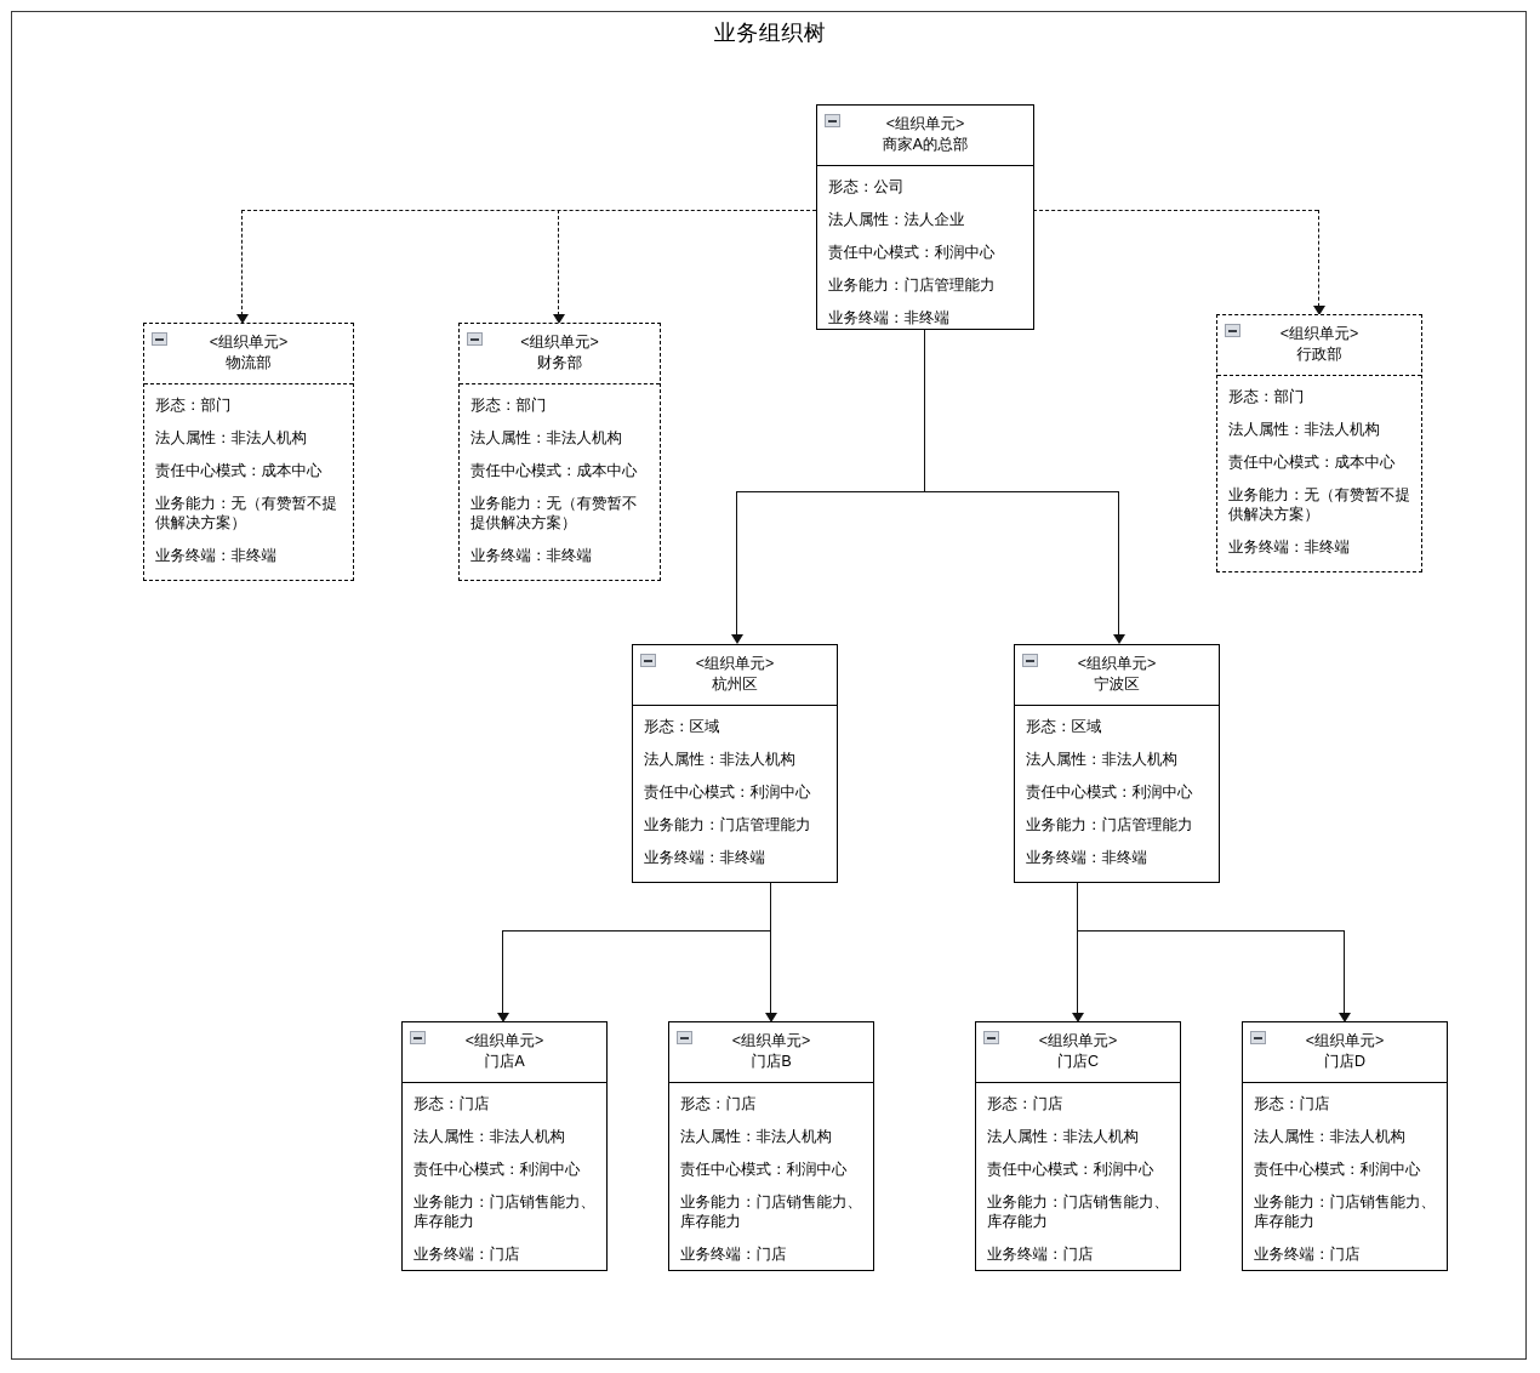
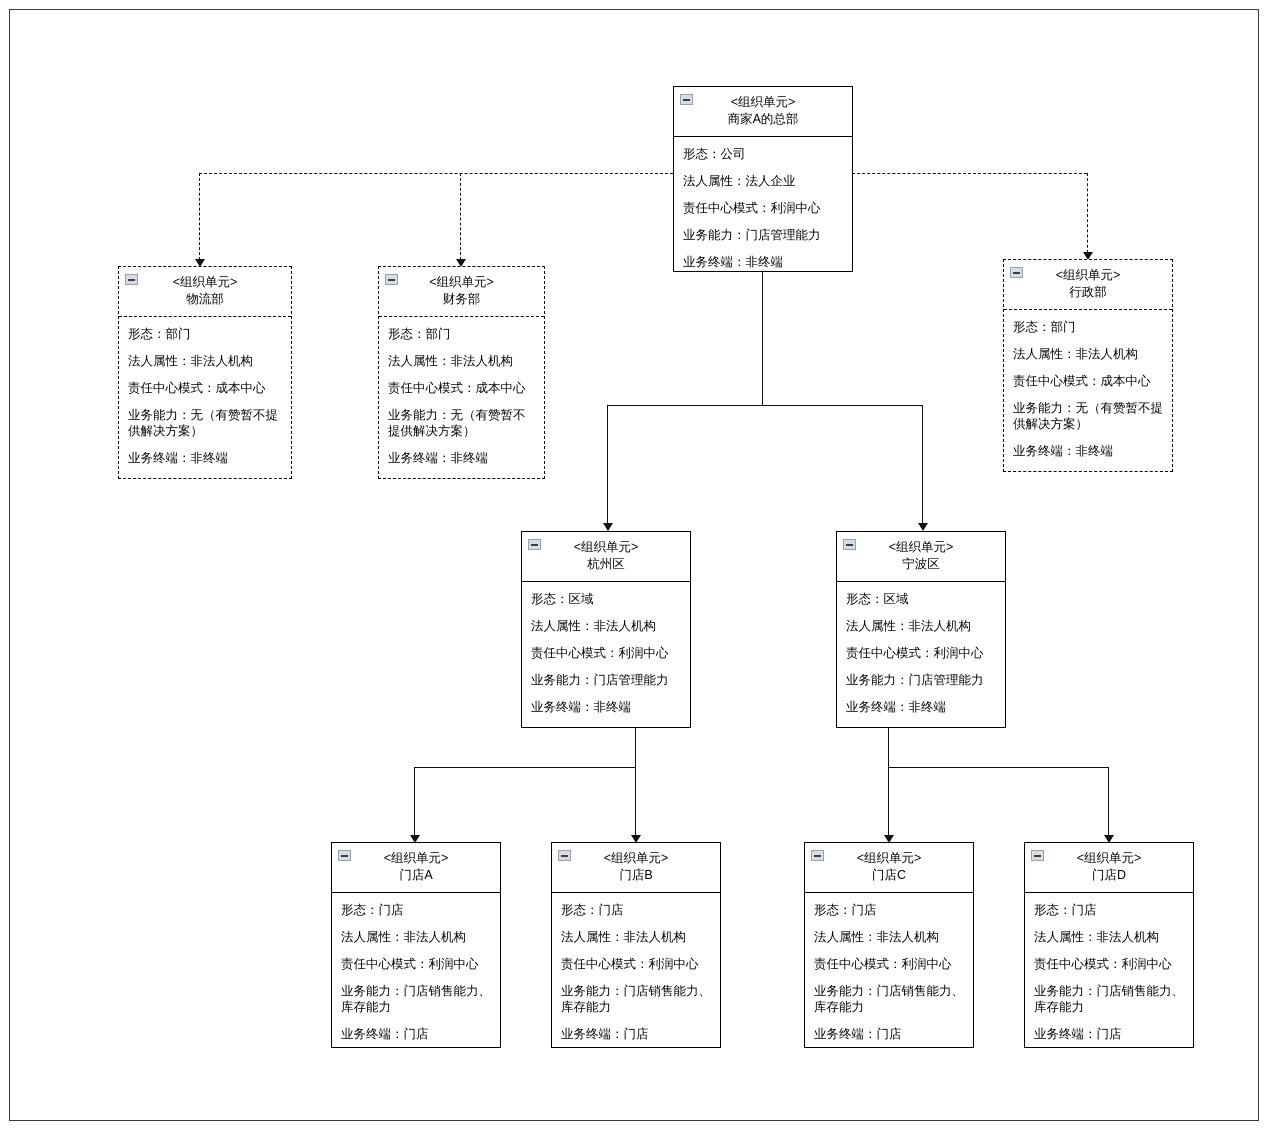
- 业务组织树
  <组织单元>
  商家A的总部
  形态：公司
  法人属性：法人企业
  责任中心模式：利润中心
  业务能力：门店管理能力
  业务终端：非终端
  <组织单元>
  物流部
  形态：部门
  法人属性：非法人机构
  责任中心模式：成本中心
  业务能力：无（有赞暂不提供解决方案）
  业务终端：非终端
  <组织单元>
  财务部
  形态：部门
  法人属性：非法人机构
  责任中心模式：成本中心
  业务能力：无（有赞暂不提供解决方案）
  业务终端：非终端
  <组织单元>
  行政部
  形态：部门
  法人属性：非法人机构
  责任中心模式：成本中心
  业务能力：无（有赞暂不提供解决方案）
  业务终端：非终端
  <组织单元>
  杭州区
  形态：区域
  法人属性：非法人机构
  责任中心模式：利润中心
  业务能力：门店管理能力
  业务终端：非终端
  <组织单元>
  宁波区
  形态：区域
  法人属性：非法人机构
  责任中心模式：利润中心
  业务能力：门店管理能力
  业务终端：非终端
  <组织单元>
  门店A
  形态：门店
  法人属性：非法人机构
  责任中心模式：利润中心
  业务能力：门店销售能力、库存能力
  业务终端：门店
  <组织单元>
  门店B
  形态：门店
  法人属性：非法人机构
  责任中心模式：利润中心
  业务能力：门店销售能力、库存能力
  业务终端：门店
  <组织单元>
  门店C
  形态：门店
  法人属性：非法人机构
  责任中心模式：利润中心
  业务能力：门店销售能力、库存能力
  业务终端：门店
  <组织单元>
  门店D
  形态：门店
  法人属性：非法人机构
  责任中心模式：利润中心
  业务能力：门店销售能力、库存能力
  业务终端：门店
